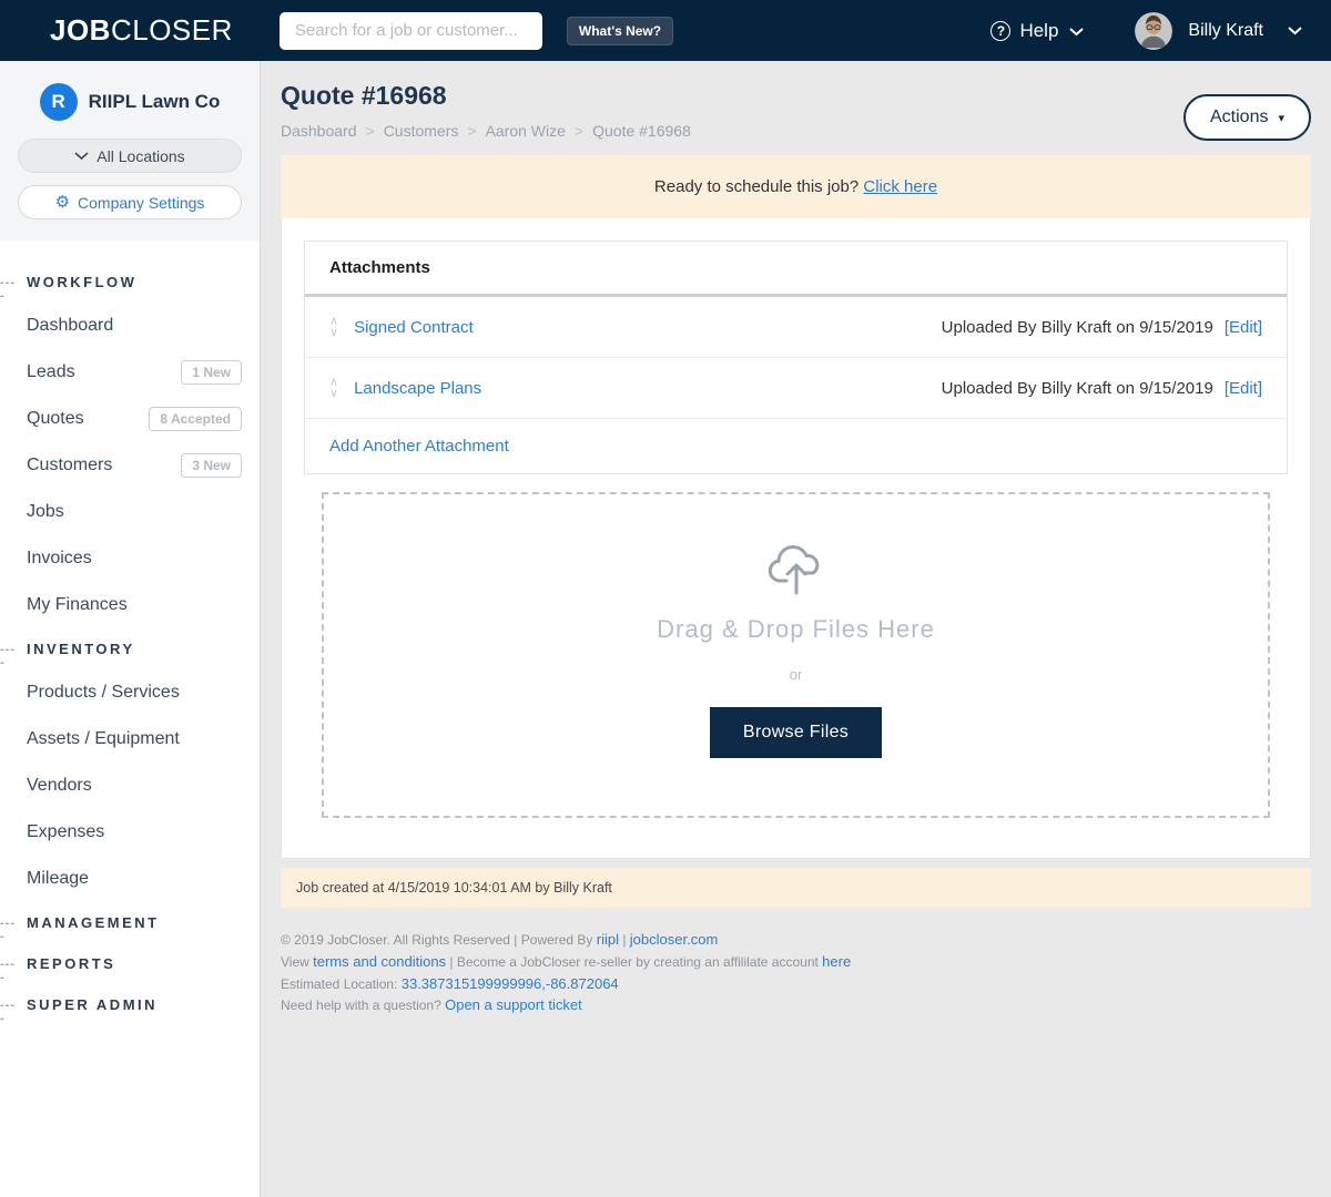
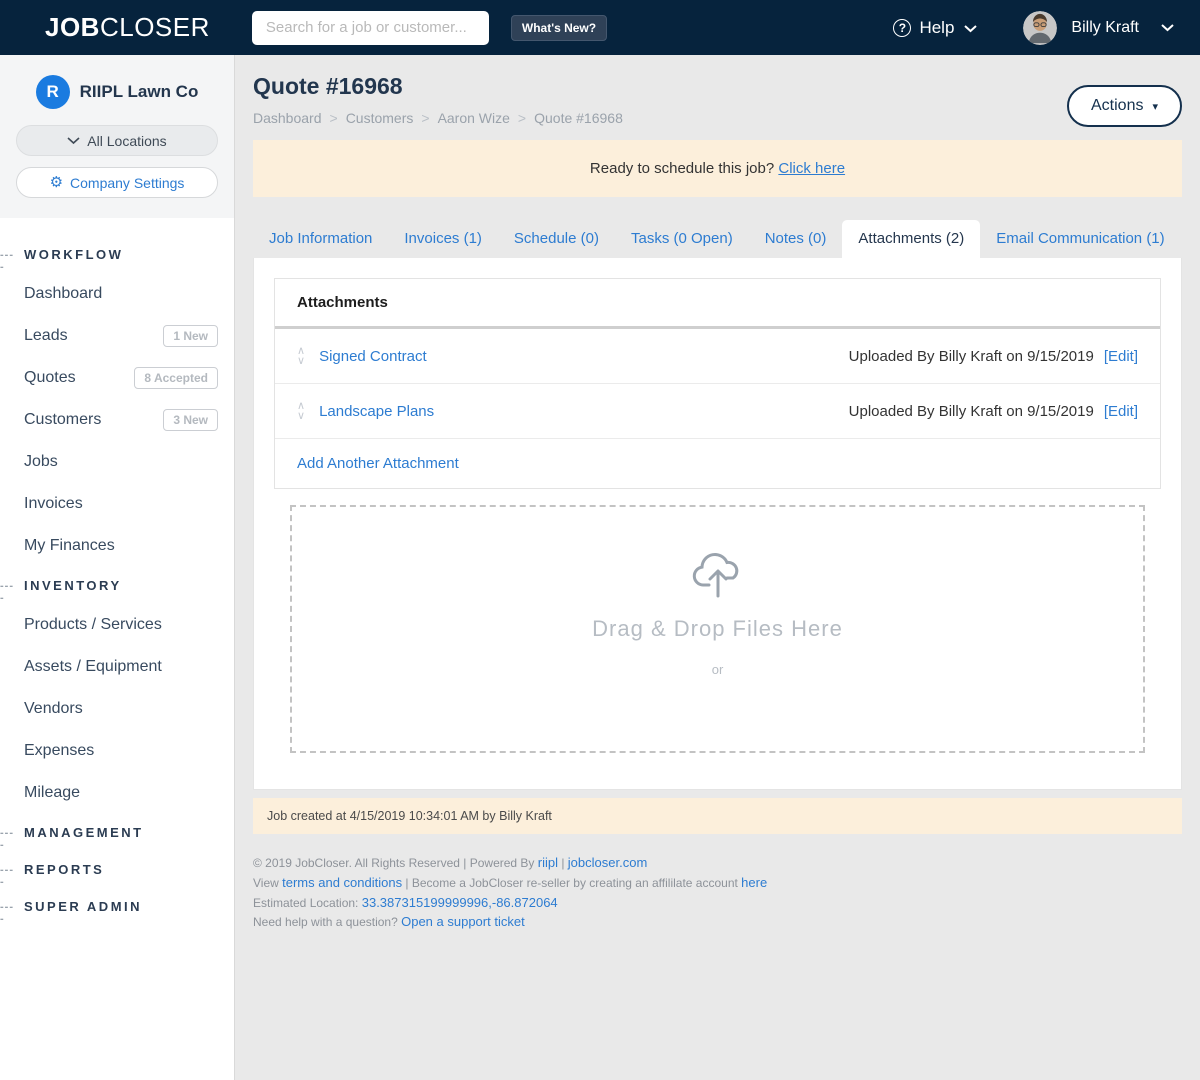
  JOBCLOSER
  Search for a job or customer...
  What's New?
  ?
  Help
  Billy Kraft
  R
  RIIPL Lawn Co
  All Locations
  ⚙
  Company Settings
  ----
  WORKFLOW
  Dashboard
  Leads
  1 New
  Quotes
  8 Accepted
  Customers
  3 New
  Jobs
  Invoices
  My Finances
  ----
  INVENTORY
  Products / Services
  Assets / Equipment
  Vendors
  Expenses
  Mileage
  ----
  MANAGEMENT
  ----
  REPORTS
  ----
  SUPER ADMIN
  Quote #16968
  Dashboard > Customers > Aaron Wize > Quote #16968
  Actions
  ▾
  Ready to schedule this job? Click here
+ Job Information
+ Invoices (1)
+ Schedule (0)
+ Tasks (0 Open)
+ Notes (0)
+ Attachments (2)
+ Email Communication (1)
  Attachments
  ∧
  ∨
  Signed Contract
  Uploaded By Billy Kraft on 9/15/2019 [Edit]
  ∧
  ∨
  Landscape Plans
  Uploaded By Billy Kraft on 9/15/2019 [Edit]
  Add Another Attachment
  Drag & Drop Files Here
  or
- Browse Files
  Job created at 4/15/2019 10:34:01 AM by Billy Kraft
  © 2019 JobCloser. All Rights Reserved | Powered By riipl | jobcloser.com
  View terms and conditions | Become a JobCloser re-seller by creating an affililate account here
  Estimated Location: 33.387315199999996,-86.872064
  Need help with a question? Open a support ticket
